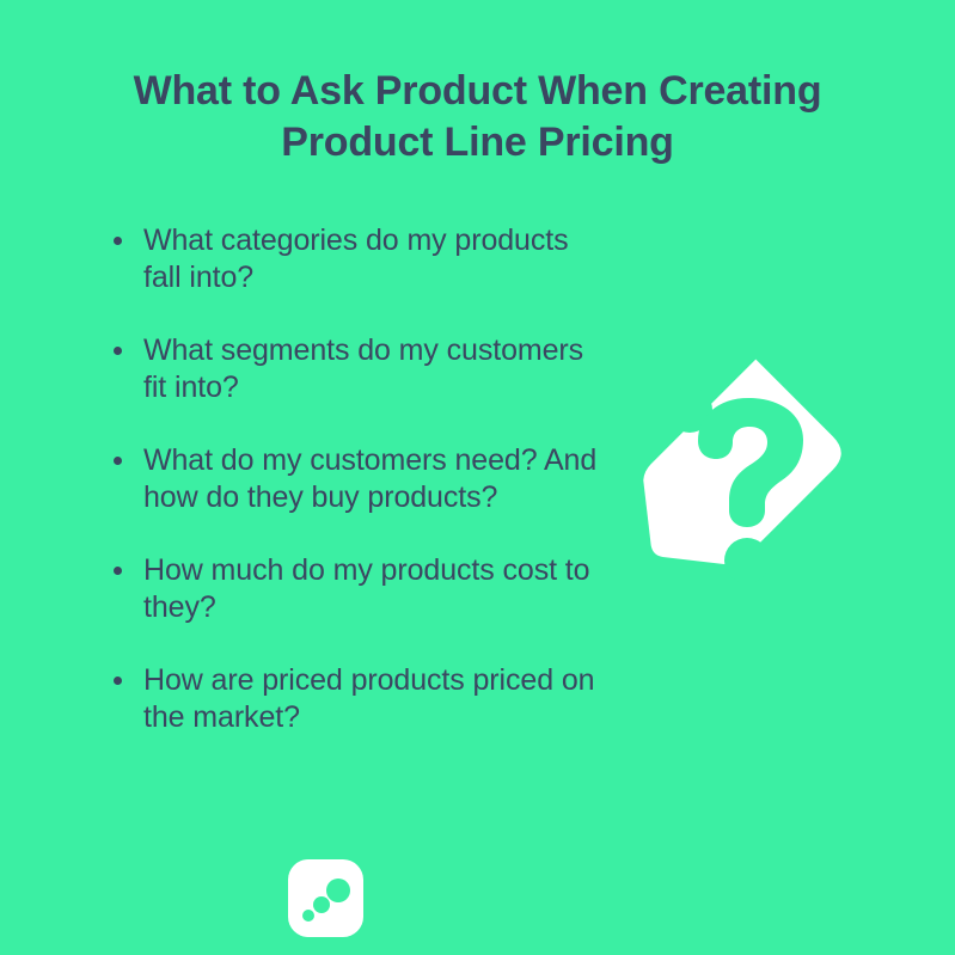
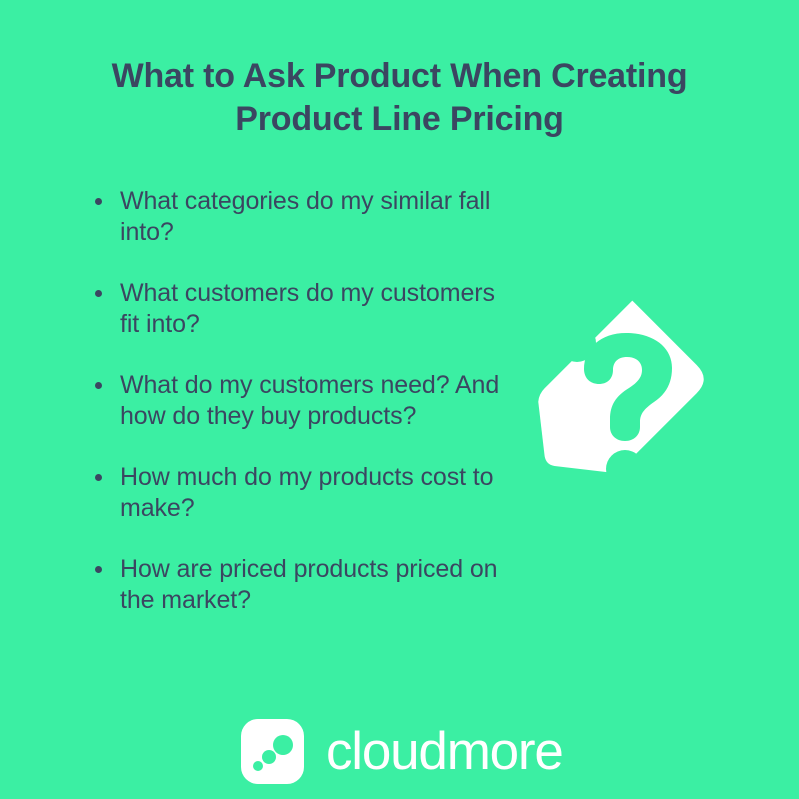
  What to Ask Product When Creating
  Product Line Pricing
- What categories do my products fall into?
+ What categories do my similar fall into?
- What segments do my customers fit into?
+ What customers do my customers fit into?
  What do my customers need? And how do they buy products?
- How much do my products cost to they?
+ How much do my products cost to make?
  How are priced products priced on the market?
+ cloudmore
